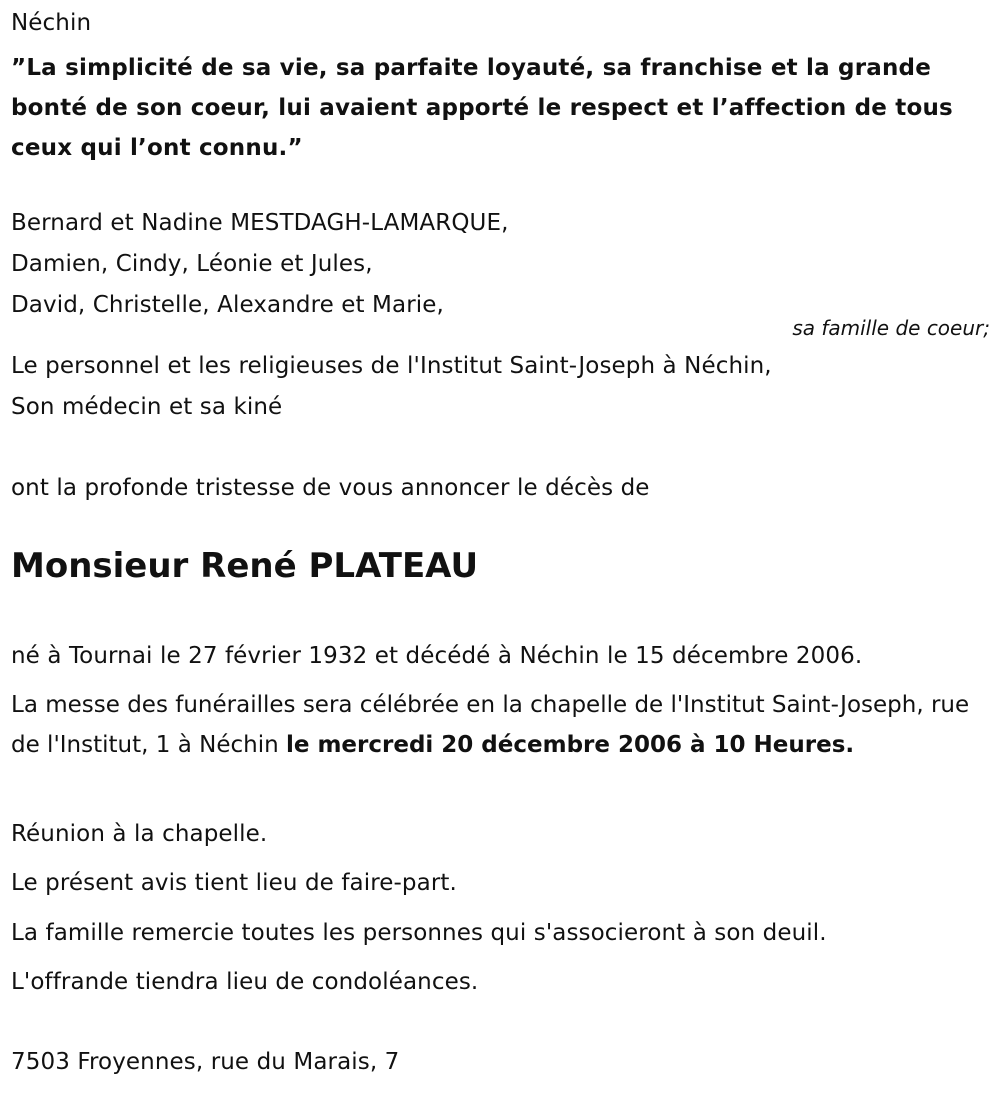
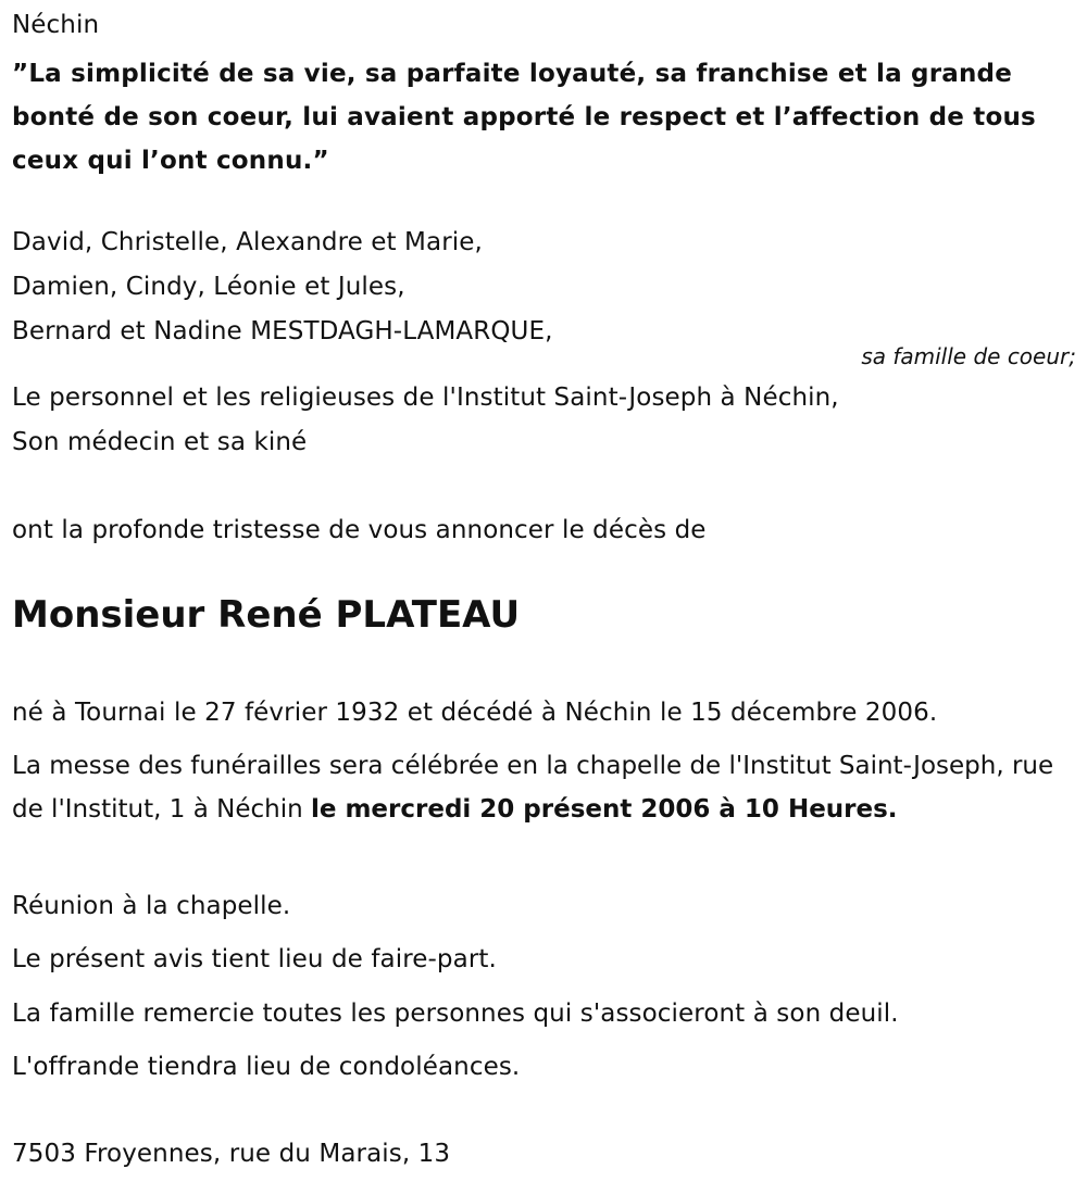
  Néchin
  ”La simplicité de sa vie, sa parfaite loyauté, sa franchise et la grande bonté de son coeur, lui avaient apporté le respect et l’affection de tous ceux qui l’ont connu.”
- Bernard et Nadine MESTDAGH-LAMARQUE,
+ David, Christelle, Alexandre et Marie,
  Damien, Cindy, Léonie et Jules,
- David, Christelle, Alexandre et Marie,
+ Bernard et Nadine MESTDAGH-LAMARQUE,
  sa famille de coeur;
  Le personnel et les religieuses de l'Institut Saint-Joseph à Néchin,
  Son médecin et sa kiné
  ont la profonde tristesse de vous annoncer le décès de
  Monsieur René PLATEAU
  né à Tournai le 27 février 1932 et décédé à Néchin le 15 décembre 2006.
- La messe des funérailles sera célébrée en la chapelle de l'Institut Saint-Joseph, rue de l'Institut, 1 à Néchin le mercredi 20 décembre 2006 à 10 Heures.
+ La messe des funérailles sera célébrée en la chapelle de l'Institut Saint-Joseph, rue de l'Institut, 1 à Néchin le mercredi 20 présent 2006 à 10 Heures.
  Réunion à la chapelle.
  Le présent avis tient lieu de faire-part.
  La famille remercie toutes les personnes qui s'associeront à son deuil.
  L'offrande tiendra lieu de condoléances.
- 7503 Froyennes, rue du Marais, 7
+ 7503 Froyennes, rue du Marais, 13
